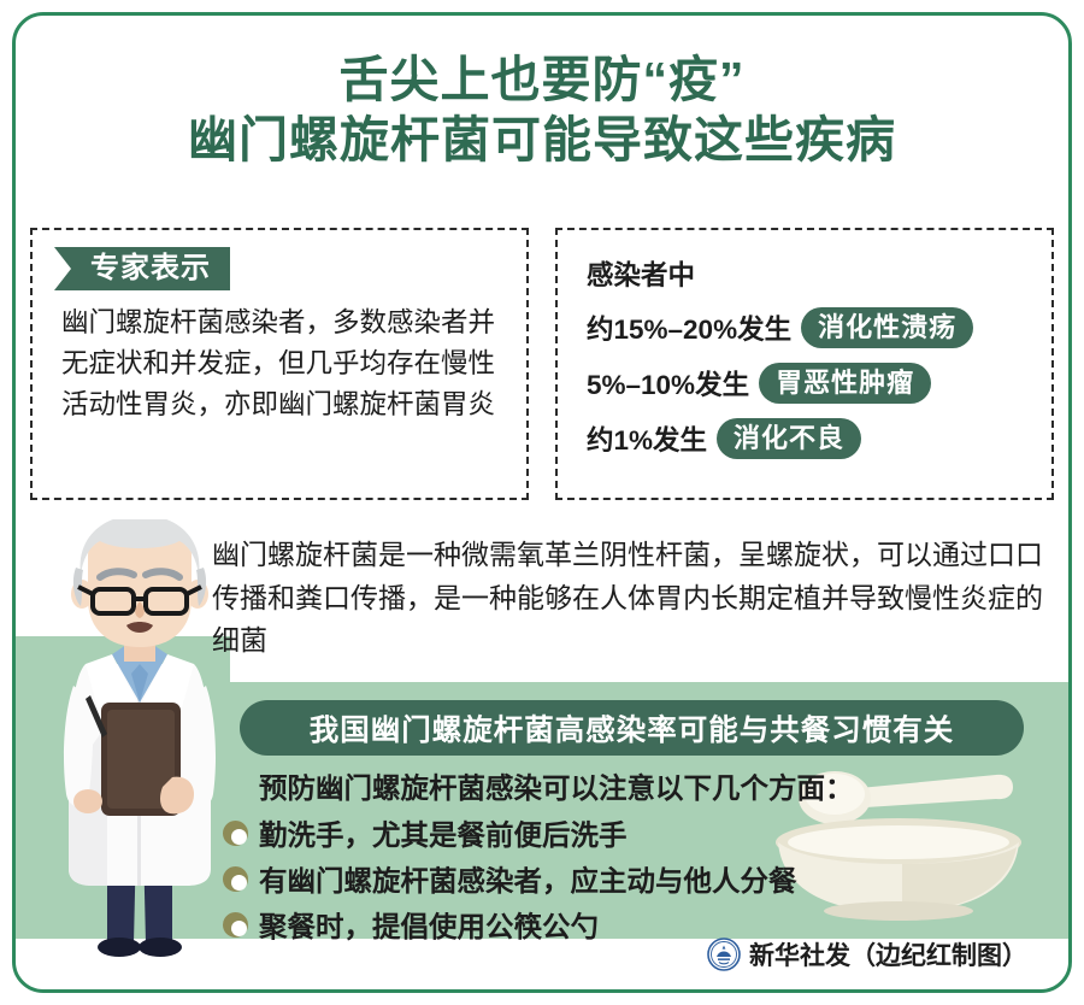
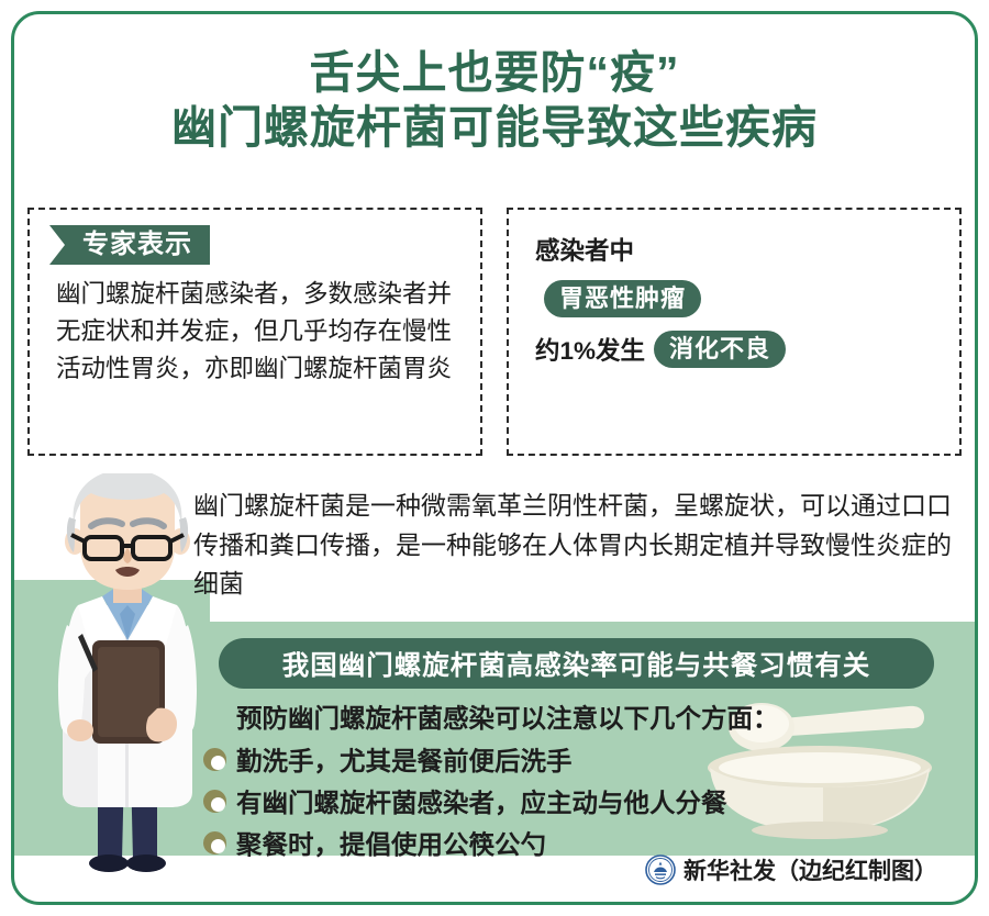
  舌尖上也要防“疫”
  幽门螺旋杆菌可能导致这些疾病
  专家表示
  幽门螺旋杆菌感染者，多数感染者并无症状和并发症，但几乎均存在慢性活动性胃炎，亦即幽门螺旋杆菌胃炎
  感染者中
- 约15%–20%发生
- 消化性溃疡
- 5%–10%发生
  胃恶性肿瘤
  约1%发生
  消化不良
  幽门螺旋杆菌是一种微需氧革兰阴性杆菌，呈螺旋状，可以通过口口传播和粪口传播，是一种能够在人体胃内长期定植并导致慢性炎症的细菌
  我国幽门螺旋杆菌高感染率可能与共餐习惯有关
  预防幽门螺旋杆菌感染可以注意以下几个方面：
  勤洗手，尤其是餐前便后洗手
  有幽门螺旋杆菌感染者，应主动与他人分餐
  聚餐时，提倡使用公筷公勺
  新华社发（边纪红制图）
